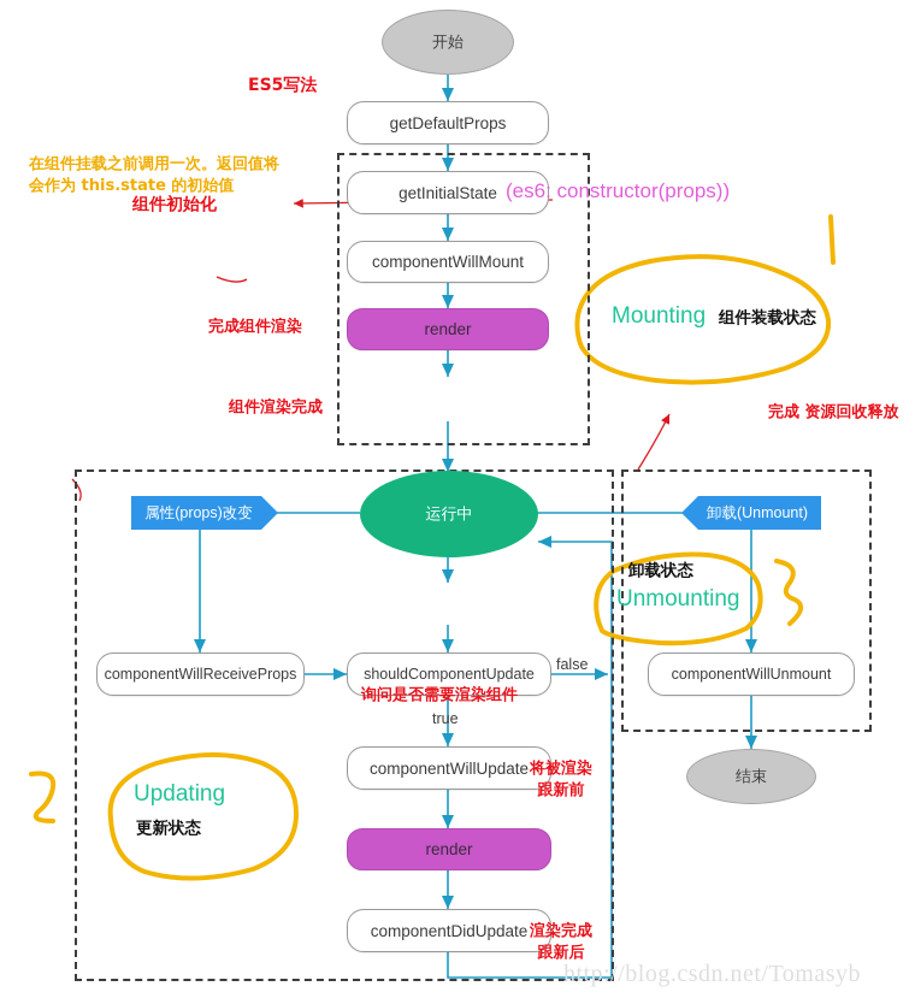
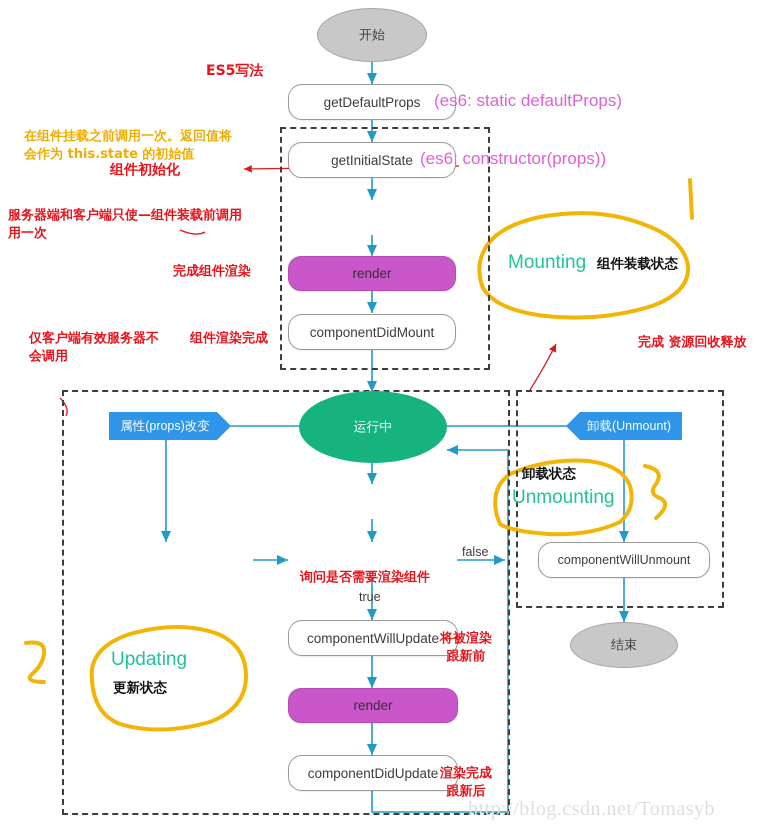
  开始
  getDefaultProps
+ (es6: static defaultProps)
  getInitialState
  (es6: constructor(props))
- componentWillMount
  render
+ componentDidMount
  运行中
  属性(props)改变
  卸载(Unmount)
- componentWillReceiveProps
- shouldComponentUpdate
  componentWillUpdate
  render
  componentDidUpdate
  componentWillUnmount
  结束
  false
  true
  ES5写法
  组件初始化
+ 服务器端和客户端只使—组件装载前调用
+ 用一次
  完成组件渲染
+ 仅客户端有效服务器不
+ 会调用
  组件渲染完成
  完成 资源回收释放
  询问是否需要渲染组件
  将被渲染
  跟新前
  渲染完成
  跟新后
  在组件挂载之前调用一次。返回值将
  会作为 this.state 的初始值
  Mounting
  组件装载状态
  卸载状态
  Unmounting
  Updating
  更新状态
  http://blog.csdn.net/Tomasyb
